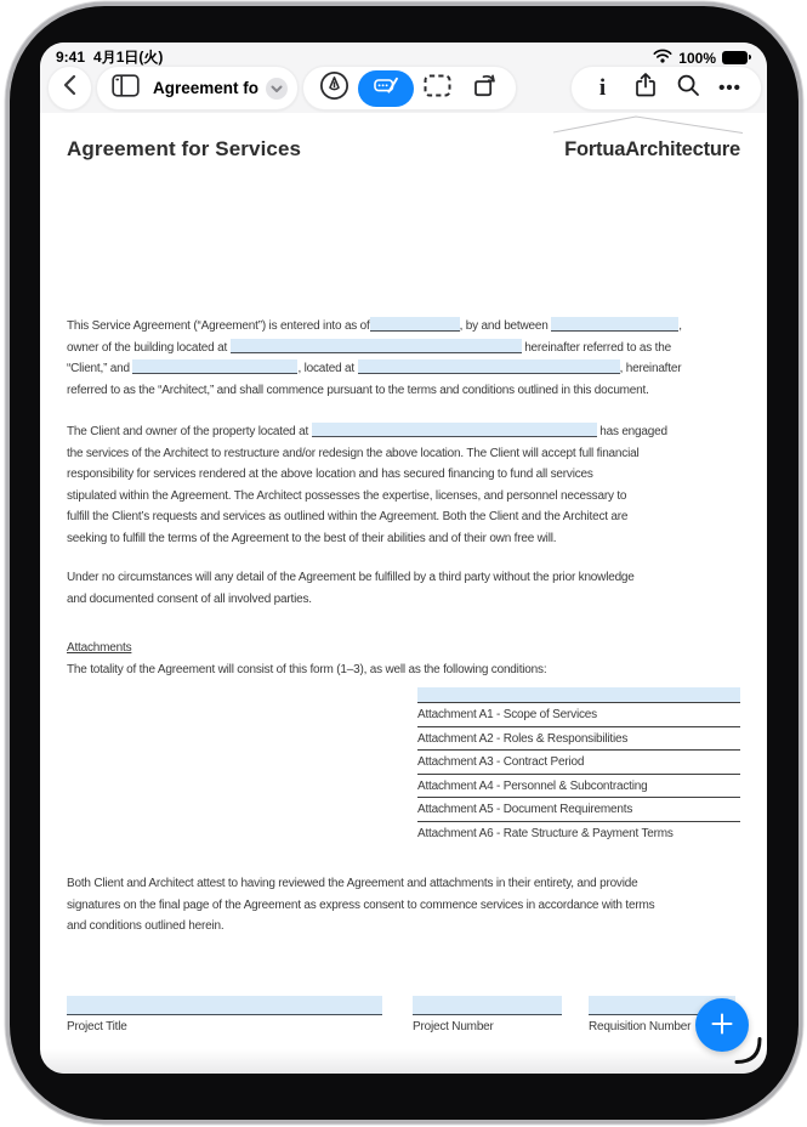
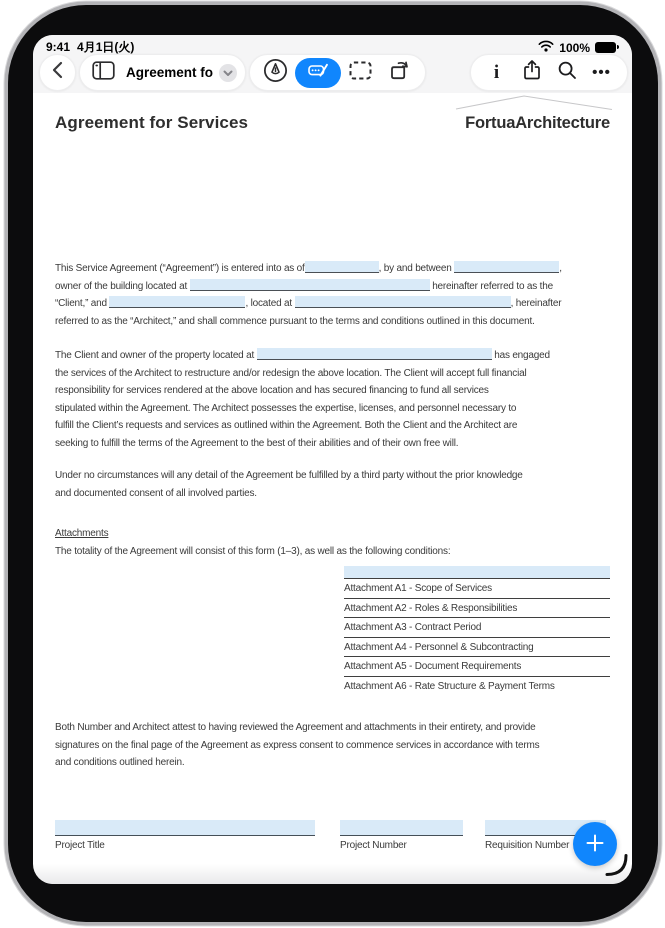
  9:41 4月1日(火)
  100%
  Agreement fo
  i
  •••
  Agreement for Services
  FortuaArchitecture
  This Service Agreement (“Agreement”) is entered into as of , by and between ,
  owner of the building located at hereinafter referred to as the
  “Client,” and , located at , hereinafter
  referred to as the “Architect,” and shall commence pursuant to the terms and conditions outlined in this document.
  The Client and owner of the property located at has engaged
  the services of the Architect to restructure and/or redesign the above location. The Client will accept full financial
  responsibility for services rendered at the above location and has secured financing to fund all services
  stipulated within the Agreement. The Architect possesses the expertise, licenses, and personnel necessary to
  fulfill the Client’s requests and services as outlined within the Agreement. Both the Client and the Architect are
  seeking to fulfill the terms of the Agreement to the best of their abilities and of their own free will.
  Under no circumstances will any detail of the Agreement be fulfilled by a third party without the prior knowledge
  and documented consent of all involved parties.
  Attachments
  The totality of the Agreement will consist of this form (1–3), as well as the following conditions:
  Attachment A1 - Scope of Services
  Attachment A2 - Roles & Responsibilities
  Attachment A3 - Contract Period
  Attachment A4 - Personnel & Subcontracting
  Attachment A5 - Document Requirements
  Attachment A6 - Rate Structure & Payment Terms
- Both Client and Architect attest to having reviewed the Agreement and attachments in their entirety, and provide
+ Both Number and Architect attest to having reviewed the Agreement and attachments in their entirety, and provide
  signatures on the final page of the Agreement as express consent to commence services in accordance with terms
  and conditions outlined herein.
  Project Title
  Project Number
  Requisition Number
